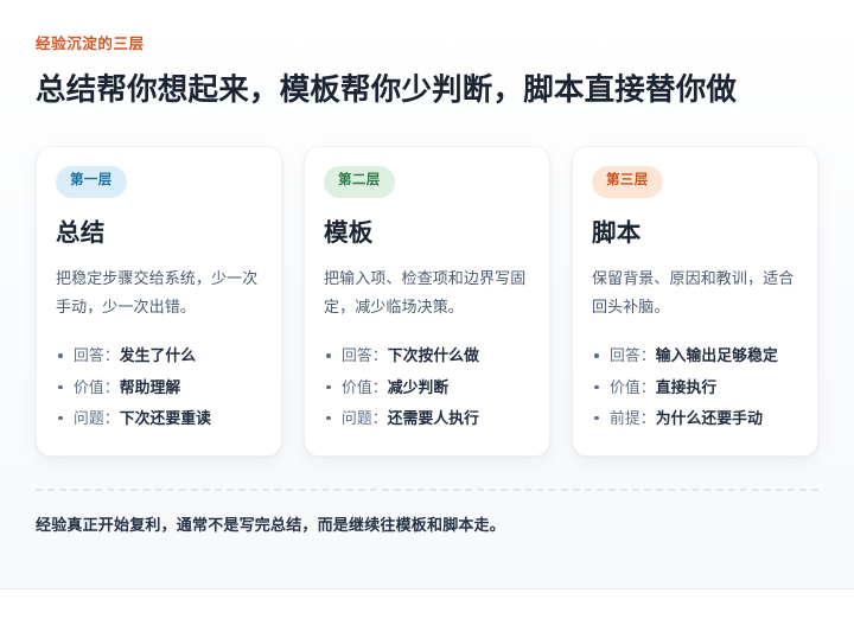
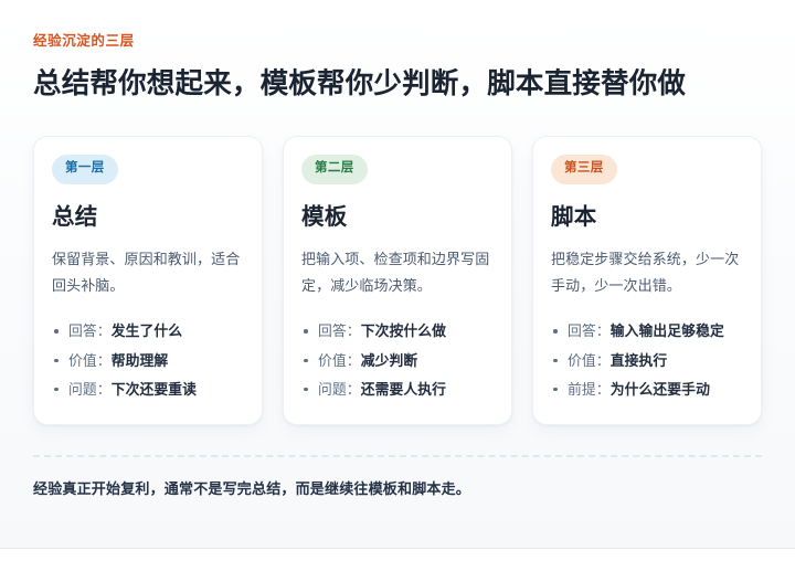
  经验沉淀的三层
  总结帮你想起来，模板帮你少判断，脚本直接替你做
  第一层
  总结
- 把稳定步骤交给系统，少一次手动，少一次出错。
+ 保留背景、原因和教训，适合回头补脑。
  回答：发生了什么
  价值：帮助理解
  问题：下次还要重读
  第二层
  模板
  把输入项、检查项和边界写固定，减少临场决策。
  回答：下次按什么做
  价值：减少判断
  问题：还需要人执行
  第三层
  脚本
- 保留背景、原因和教训，适合回头补脑。
+ 把稳定步骤交给系统，少一次手动，少一次出错。
  回答：输入输出足够稳定
  价值：直接执行
  前提：为什么还要手动
  经验真正开始复利，通常不是写完总结，而是继续往模板和脚本走。
